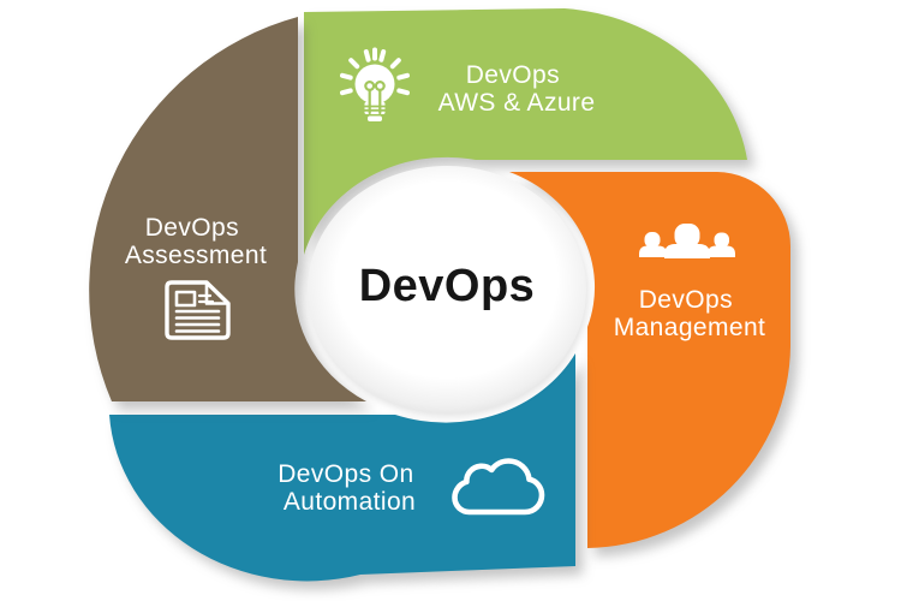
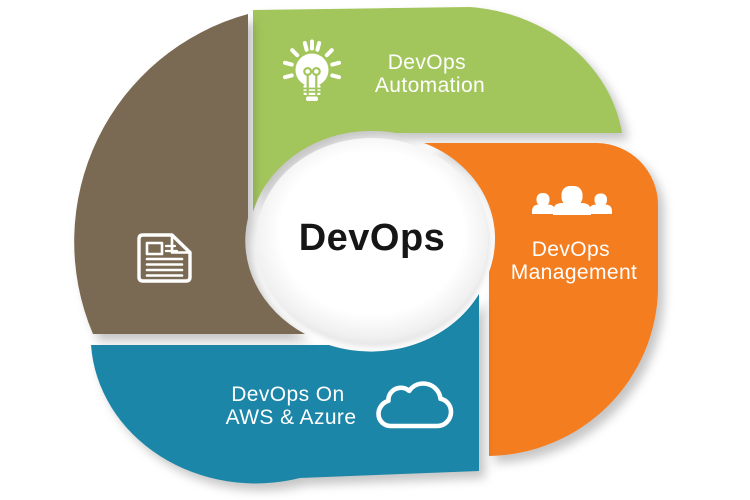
  DevOps
- DevOps AWS & Azure
+ DevOps Automation
  DevOps Management
- DevOps On Automation
+ DevOps On AWS & Azure
- DevOps Assessment
